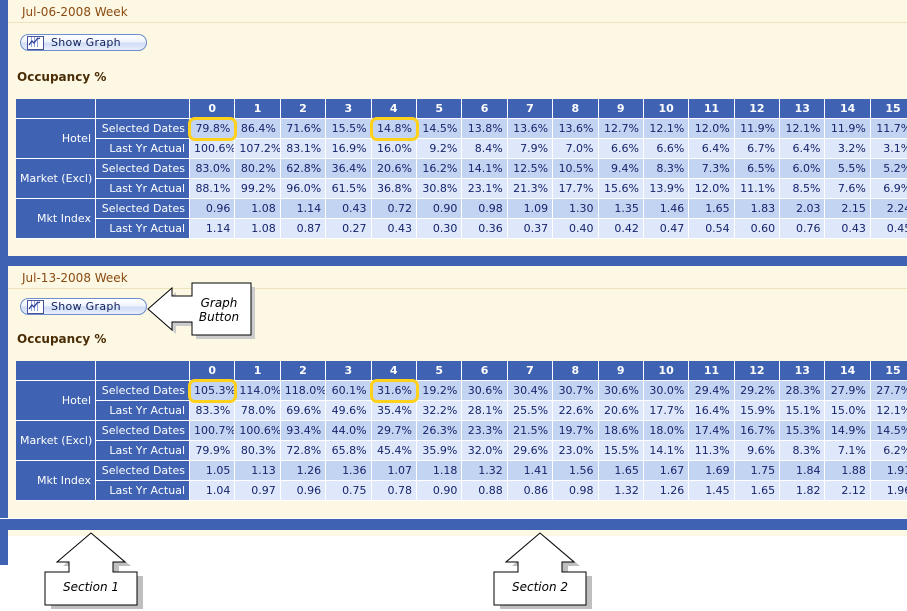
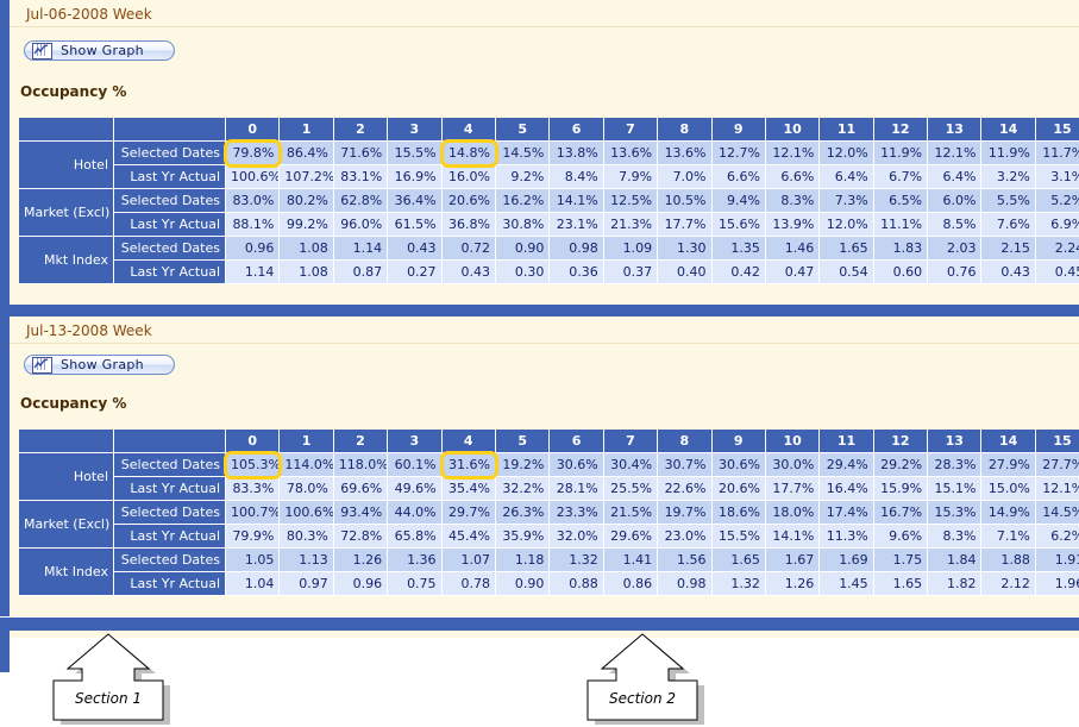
  Jul-06-2008 Week
  Show Graph
  Occupancy %
  		0	1	2	3	4	5	6	7	8	9	10	11	12	13	14	15
  Hotel	Selected Dates	79.8%	86.4%	71.6%	15.5%	14.8%	14.5%	13.8%	13.6%	13.6%	12.7%	12.1%	12.0%	11.9%	12.1%	11.9%	11.7%
  Last Yr Actual	100.6%	107.2%	83.1%	16.9%	16.0%	9.2%	8.4%	7.9%	7.0%	6.6%	6.6%	6.4%	6.7%	6.4%	3.2%	3.1%
  Market (Excl)	Selected Dates	83.0%	80.2%	62.8%	36.4%	20.6%	16.2%	14.1%	12.5%	10.5%	9.4%	8.3%	7.3%	6.5%	6.0%	5.5%	5.2%
  Last Yr Actual	88.1%	99.2%	96.0%	61.5%	36.8%	30.8%	23.1%	21.3%	17.7%	15.6%	13.9%	12.0%	11.1%	8.5%	7.6%	6.9%
  Mkt Index	Selected Dates	0.96	1.08	1.14	0.43	0.72	0.90	0.98	1.09	1.30	1.35	1.46	1.65	1.83	2.03	2.15	2.2
  Last Yr Actual	1.14	1.08	0.87	0.27	0.43	0.30	0.36	0.37	0.40	0.42	0.47	0.54	0.60	0.76	0.43	0.4
  Jul-13-2008 Week
  Show Graph
- Graph
- Button
  Occupancy %
  		0	1	2	3	4	5	6	7	8	9	10	11	12	13	14	15
  Hotel	Selected Dates	105.3%	114.0%	118.0%	60.1%	31.6%	19.2%	30.6%	30.4%	30.7%	30.6%	30.0%	29.4%	29.2%	28.3%	27.9%	27.7%
  Last Yr Actual	83.3%	78.0%	69.6%	49.6%	35.4%	32.2%	28.1%	25.5%	22.6%	20.6%	17.7%	16.4%	15.9%	15.1%	15.0%	12.1%
  Market (Excl)	Selected Dates	100.7%	100.6%	93.4%	44.0%	29.7%	26.3%	23.3%	21.5%	19.7%	18.6%	18.0%	17.4%	16.7%	15.3%	14.9%	14.5%
  Last Yr Actual	79.9%	80.3%	72.8%	65.8%	45.4%	35.9%	32.0%	29.6%	23.0%	15.5%	14.1%	11.3%	9.6%	8.3%	7.1%	6.2%
  Mkt Index	Selected Dates	1.05	1.13	1.26	1.36	1.07	1.18	1.32	1.41	1.56	1.65	1.67	1.69	1.75	1.84	1.88	1.9
  Last Yr Actual	1.04	0.97	0.96	0.75	0.78	0.90	0.88	0.86	0.98	1.32	1.26	1.45	1.65	1.82	2.12	1.9
  Section 1
  Section 2
